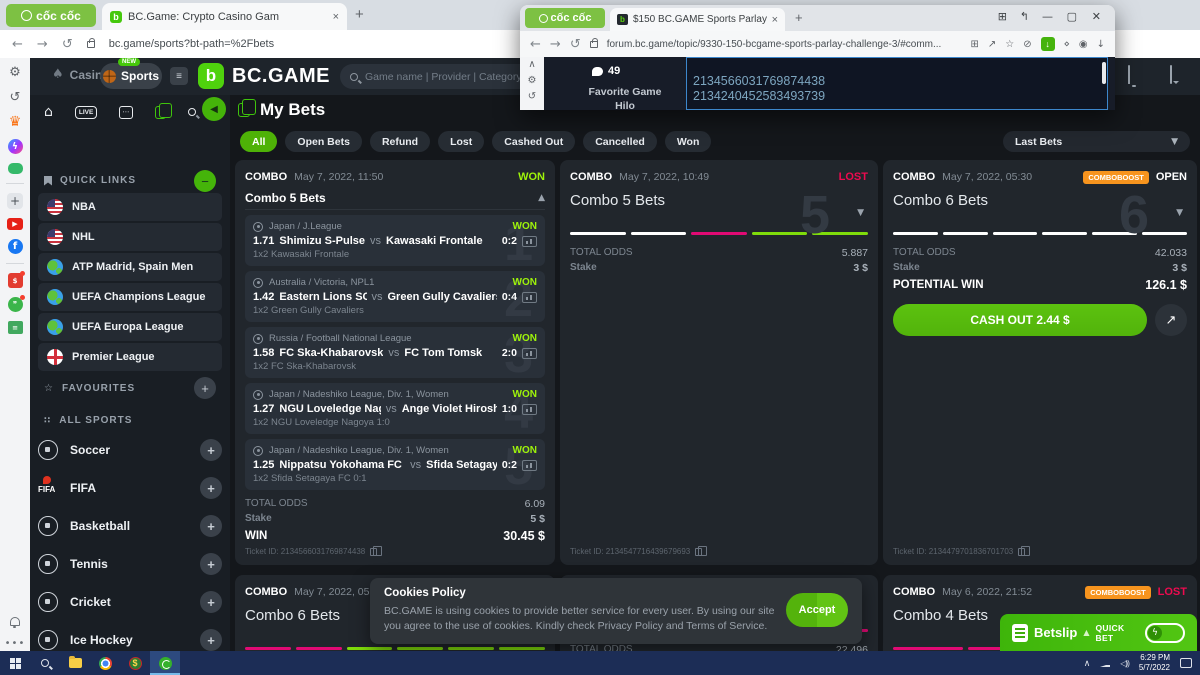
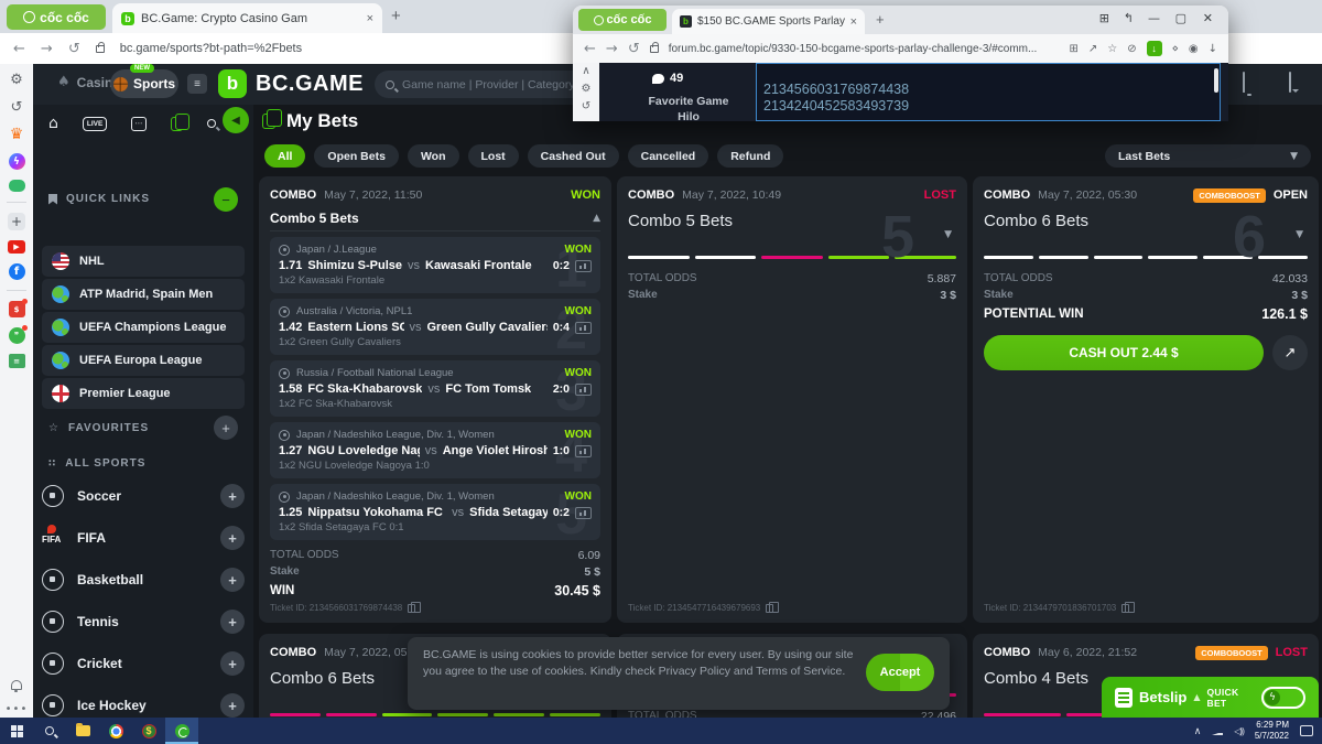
  cốc cốc
  b
  BC.Game: Crypto Casino Gam
  ×
  +
  ←
  →
  ↺
  bc.game/sports?bt-path=%2Fbets
  ⚙
  ↺
  ♛
  ϟ
  +
  ▶
  f
  $
  ❞
  ≡
  •••
  ♠
  Casin
  Sports
  ≡
  b
  BC.GAME
  Game name | Provider | Category
  ⌂
  ◀
  QUICK LINKS
  −
- NBA
  NHL
  ATP Madrid, Spain Men
  UEFA Champions League
  UEFA Europa League
  Premier League
  ☆
  FAVOURITES
  +
  ∷
  ALL SPORTS
  Soccer
  +
  FIFA
  FIFA
  +
  Basketball
  +
  Tennis
  +
  Cricket
  +
  Ice Hockey
  +
  My Bets
  All
  Open Bets
- Refund
+ Won
  Lost
  Cashed Out
  Cancelled
- Won
+ Refund
  Last Bets
  ▼
  COMBO
  May 7, 2022, 11:50
  WON
  Combo 5 Bets
  ▲
  1
  Japan / J.League
  WON
  1.71
  Shimizu S-Pulse
  vs
  Kawasaki Frontale
  0:2
  1x2 Kawasaki Frontale
  2
  Australia / Victoria, NPL1
  WON
  1.42
  Eastern Lions S
  vs
  Green Gully Cavalier
  0:4
  1x2 Green Gully Cavaliers
  3
  Russia / Football National League
  WON
  1.58
  FC Ska-Khabarovsk
  vs
  FC Tom Tomsk
  2:0
  1x2 FC Ska-Khabarovsk
  4
  Japan / Nadeshiko League, Div. 1, Women
  WON
  1.27
  NGU Loveledge Na
  vs
  Ange Violet Hirosh
  1:0
  1x2 NGU Loveledge Nagoya 1:0
  5
  Japan / Nadeshiko League, Div. 1, Women
  WON
  1.25
  vs
  Sfida Setagay
  0:2
  1x2 Sfida Setagaya FC 0:1
  TOTAL ODDS
  6.09
  Stake
  5 $
  WIN
  30.45 $
  Ticket ID: 2134566031769874438
  COMBO
  May 7, 2022, 10:49
  LOST
  Combo 5 Bets
  5
  ▼
  TOTAL ODDS
  5.887
  Stake
  3 $
  Ticket ID: 2134547716439679693
  COMBO
  May 7, 2022, 05:30
  COMBOBOOST
  OPEN
  Combo 6 Bets
  6
  ▼
  TOTAL ODDS
  42.033
  Stake
  3 $
  POTENTIAL WIN
  126.1 $
  CASH OUT 2.44 $
  ↗
  Ticket ID: 2134479701836701703
  COMBO
  May 7, 2022, 05
  Combo 6 Bets
  TOTAL ODDS
  22.496
  COMBO
  May 6, 2022, 21:52
  COMBOBOOST
  LOST
  Combo 4 Bets
- Cookies Policy
  BC.GAME is using cookies to provide better service for every user. By using our site you agree to the use of cookies. Kindly check Privacy Policy and Terms of Service.
  Accept
  Betslip
  ▲
  QUICK BET
  cốc cốc
  b
  $150 BC.GAME Sports Parlay
  ×
  +
  ⊞
  ↰
  —
  ▢
  ✕
  ←
  →
  ↺
  forum.bc.game/topic/9330-150-bcgame-sports-parlay-challenge-3/#comm...
  ⊞
  ↗
  ☆
  ⊘
  ↓
  ⋄
  ◉
  ↓
  ∧
  ⚙
  ↺
  49
  Favorite Game
  Hilo
  2134566031769874438
  2134240452583493739
  $
  ∧
  ◁))
  6:29 PM
  5/7/2022
